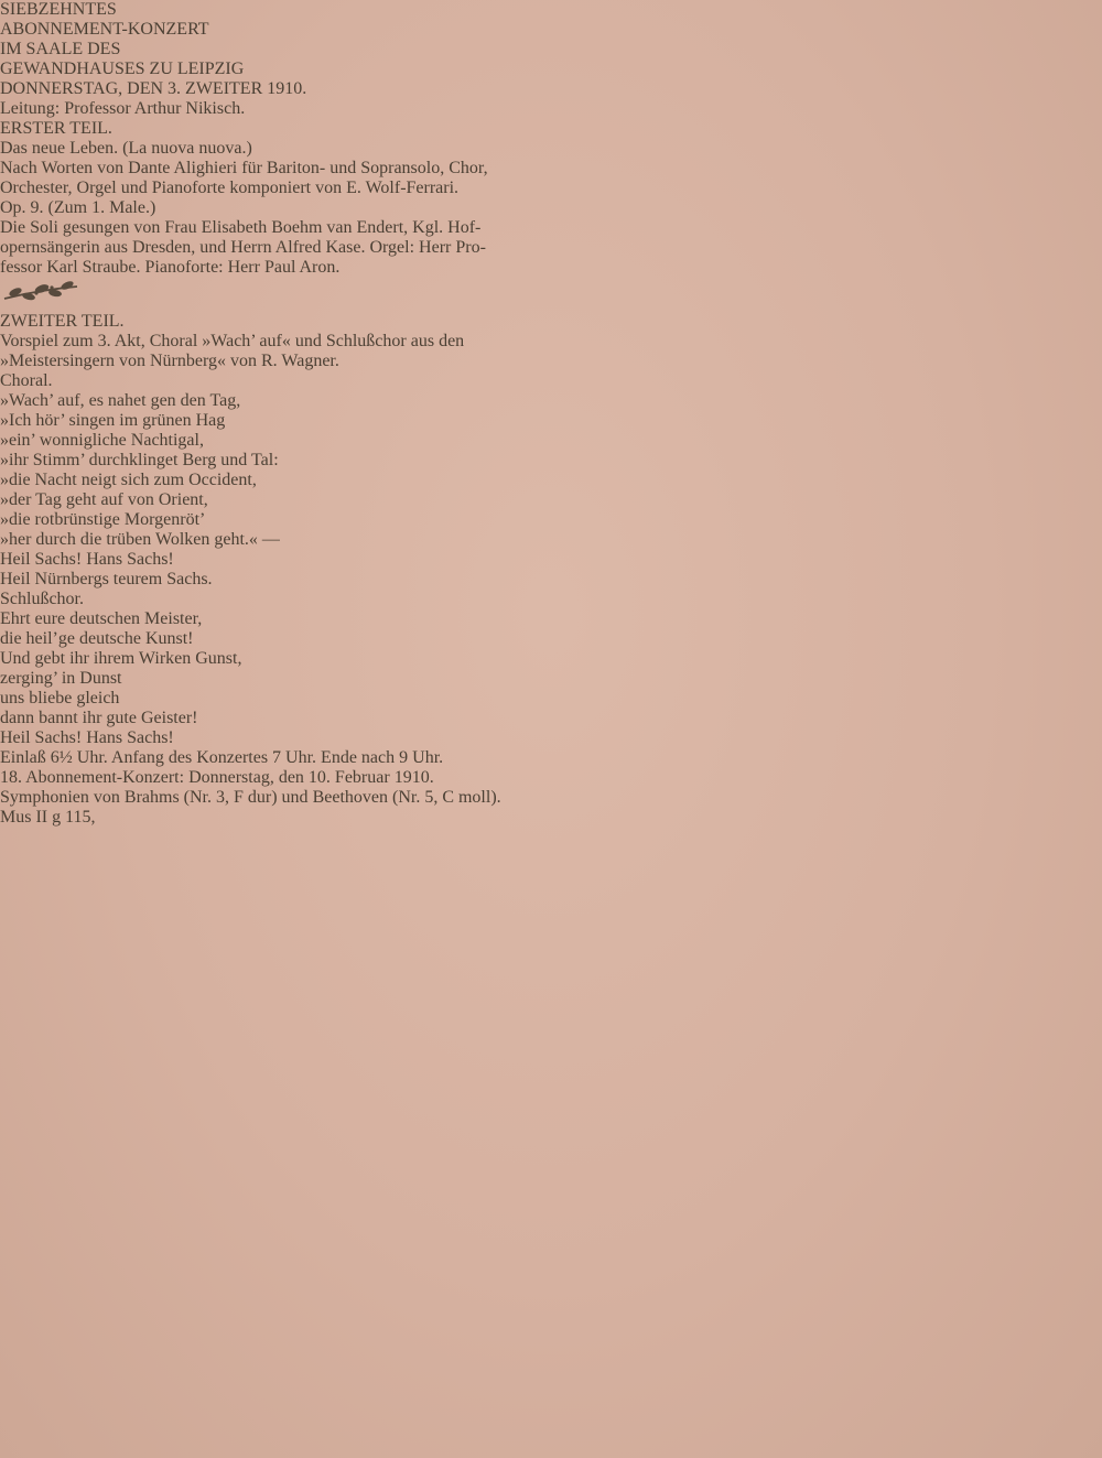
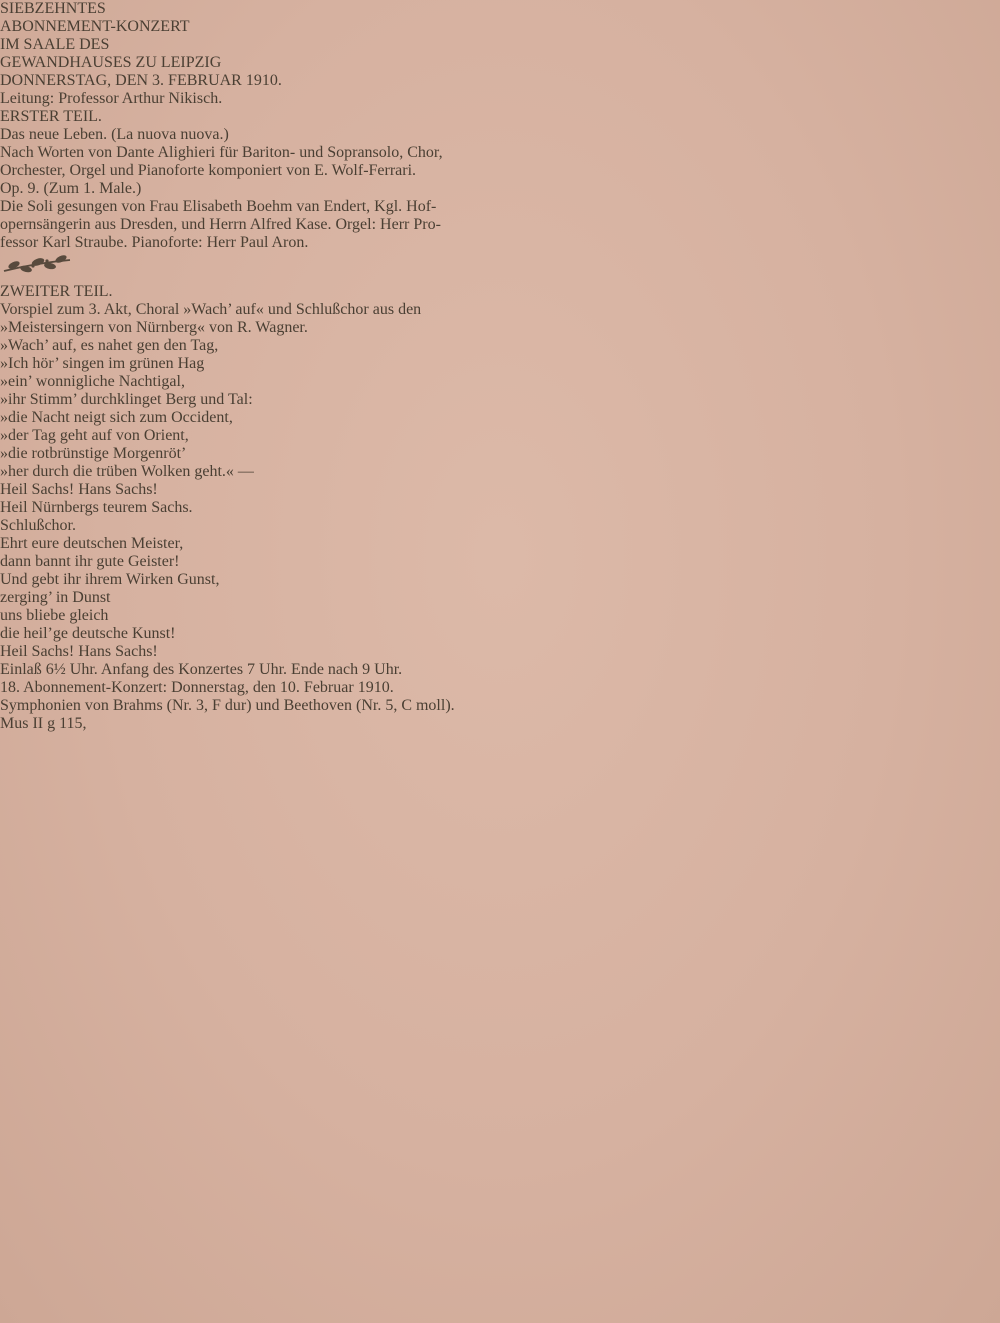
  SIEBZEHNTES
  ABONNEMENT-KONZERT
  IM SAALE DES
  GEWANDHAUSES ZU LEIPZIG
- DONNERSTAG, DEN 3. ZWEITER 1910.
+ DONNERSTAG, DEN 3. FEBRUAR 1910.
  Leitung: Professor Arthur Nikisch.
  ERSTER TEIL.
  Das neue Leben. (La nuova nuova.)
  Nach Worten von Dante Alighieri für Bariton- und Sopransolo, Chor,
  Orchester, Orgel und Pianoforte komponiert von E. Wolf-Ferrari.
  Op. 9. (Zum 1. Male.)
  Die Soli gesungen von Frau Elisabeth Boehm van Endert, Kgl. Hof-
  opernsängerin aus Dresden, und Herrn Alfred Kase. Orgel: Herr Pro-
  fessor Karl Straube. Pianoforte: Herr Paul Aron.
  ZWEITER TEIL.
  Vorspiel zum 3. Akt, Choral »Wach’ auf« und Schlußchor aus den
  »Meistersingern von Nürnberg« von R. Wagner.
- Choral.
  »Wach’ auf, es nahet gen den Tag,
  »Ich hör’ singen im grünen Hag
  »ein’ wonnigliche Nachtigal,
  »ihr Stimm’ durchklinget Berg und Tal:
  »die Nacht neigt sich zum Occident,
  »der Tag geht auf von Orient,
  »die rotbrünstige Morgenröt’
  »her durch die trüben Wolken geht.« —
  Heil Sachs! Hans Sachs!
  Heil Nürnbergs teurem Sachs.
  Schlußchor.
  Ehrt eure deutschen Meister,
- die heil’ge deutsche Kunst!
+ dann bannt ihr gute Geister!
  Und gebt ihr ihrem Wirken Gunst,
  zerging’ in Dunst
  uns bliebe gleich
- dann bannt ihr gute Geister!
+ die heil’ge deutsche Kunst!
  Heil Sachs! Hans Sachs!
  Einlaß 6½ Uhr. Anfang des Konzertes 7 Uhr. Ende nach 9 Uhr.
  18. Abonnement-Konzert: Donnerstag, den 10. Februar 1910.
  Symphonien von Brahms (Nr. 3, F dur) und Beethoven (Nr. 5, C moll).
  Mus II g 115,
